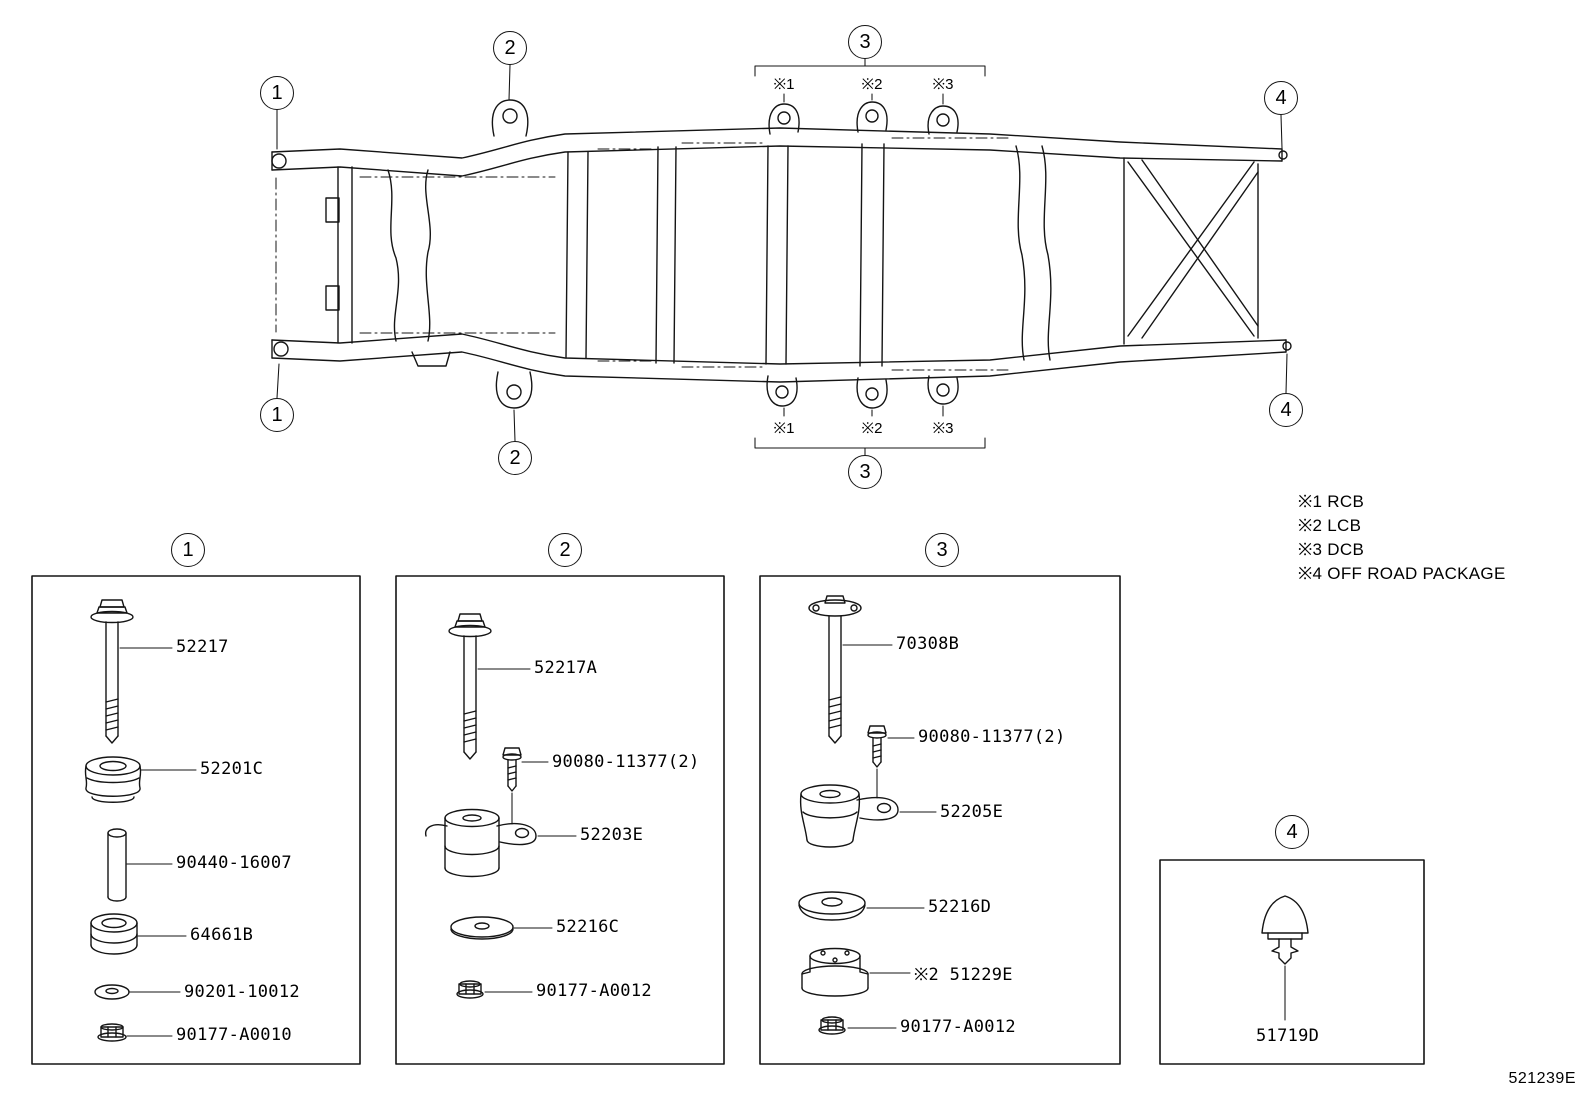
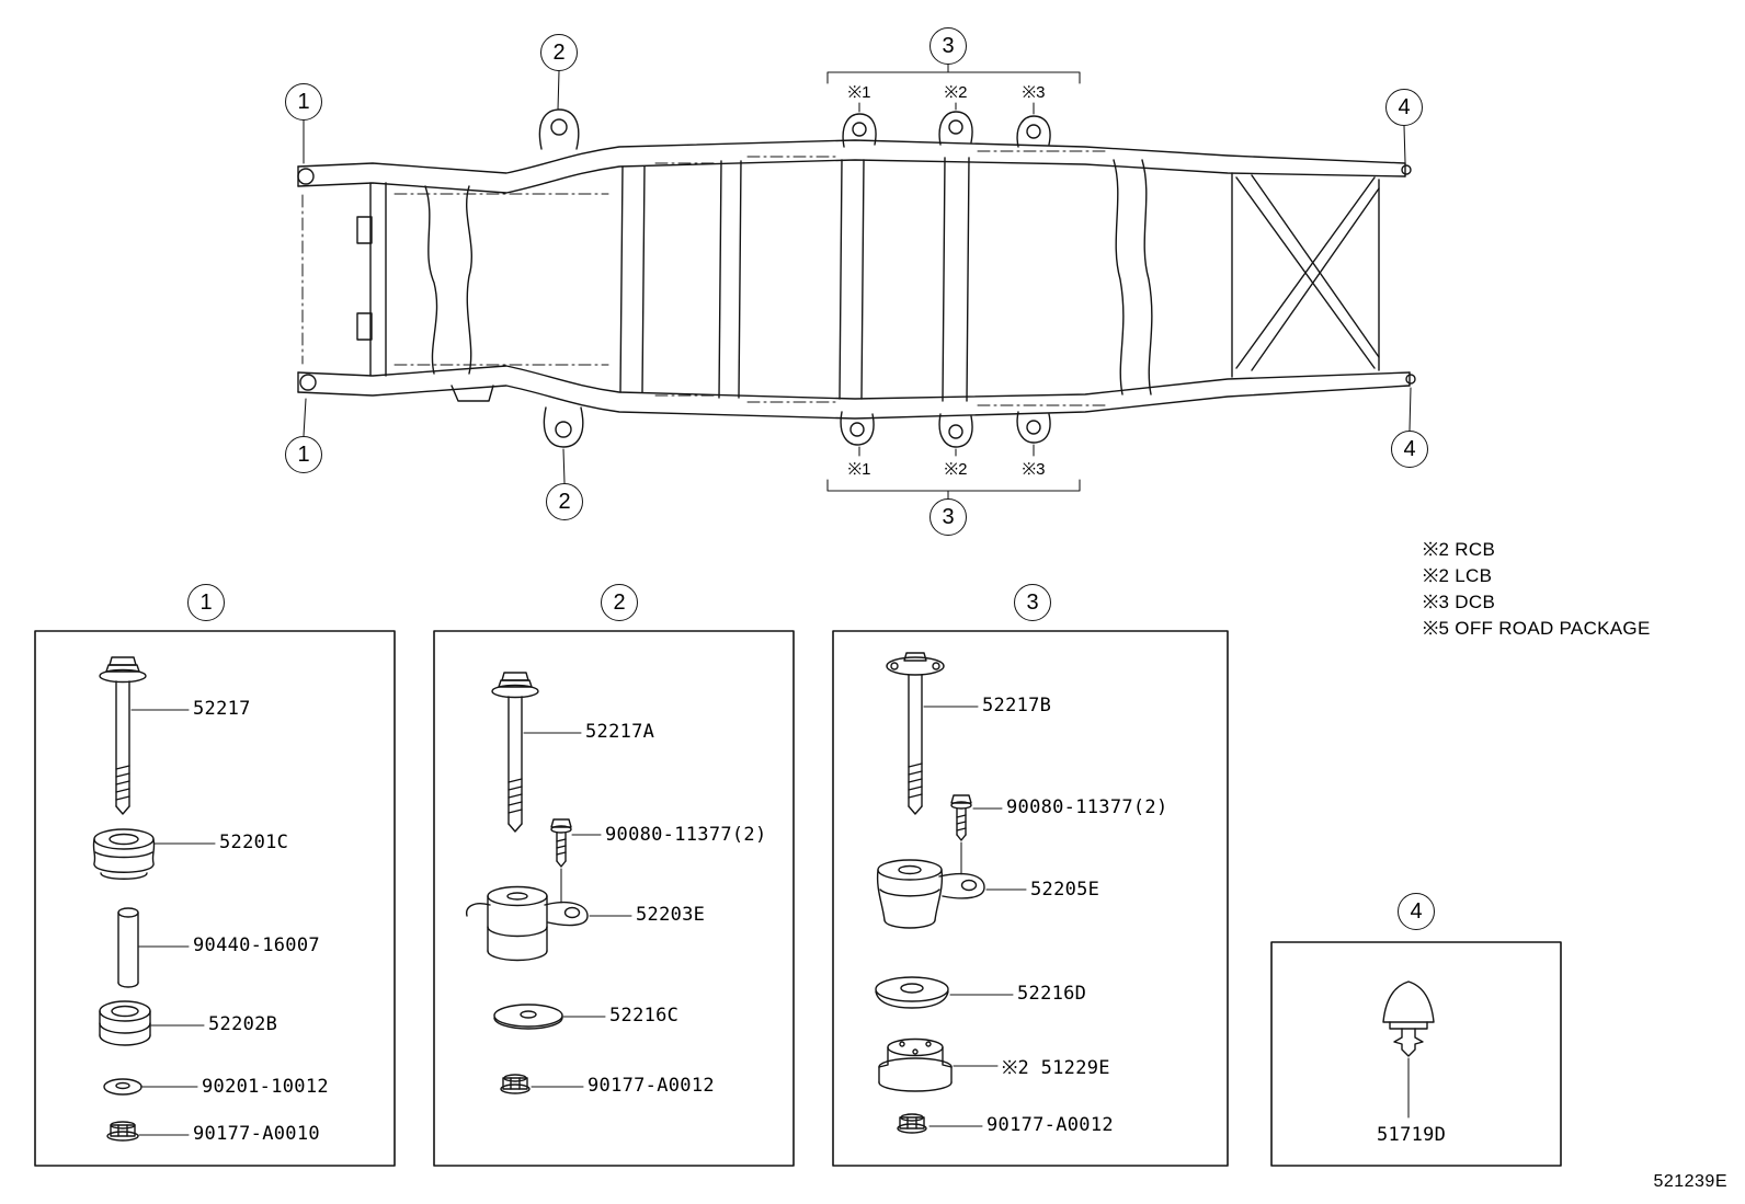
  1
  1
  2
  2
  3
  3
  4
  4
  ※1
  ※2
  ※3
  ※1
  ※2
  ※3
- ※1 RCB
+ ※2 RCB
  ※2 LCB
  ※3 DCB
- ※4 OFF ROAD PACKAGE
+ ※5 OFF ROAD PACKAGE
  1
  2
  3
  4
  52217
  52201C
  90440-16007
- 64661B
+ 52202B
  90201-10012
  90177-A0010
  52217A
  90080-11377(2)
  52203E
  52216C
  90177-A0012
- 70308B
+ 52217B
  90080-11377(2)
  52205E
  52216D
  ※2 51229E
  90177-A0012
  51719D
  521239E
